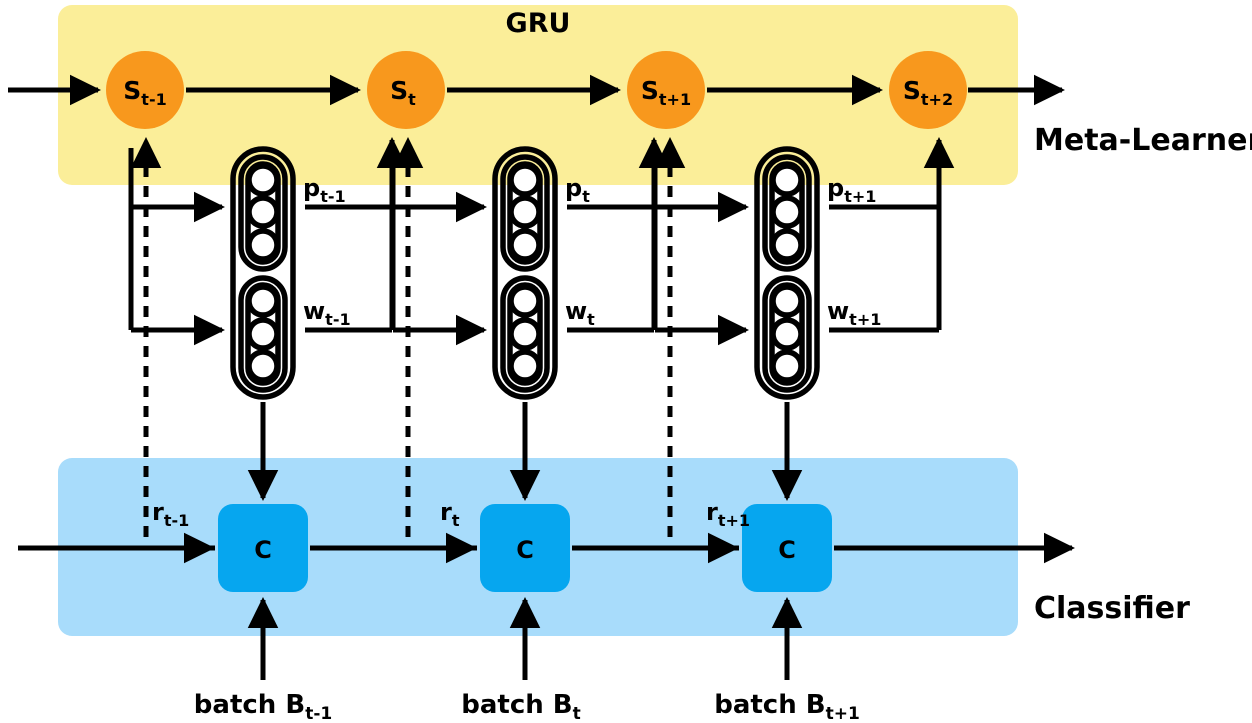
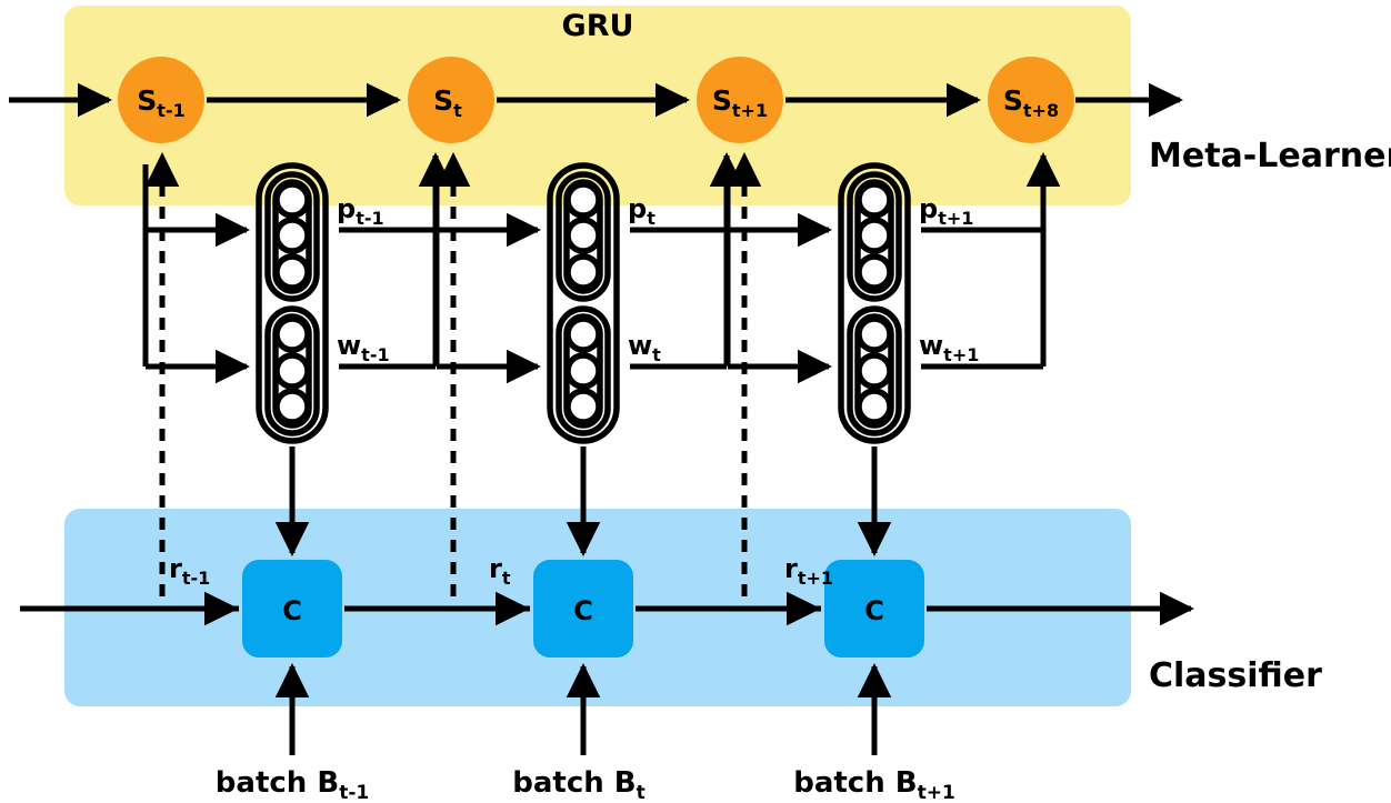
  GRU
  Meta-Learne
  Classifier
  pt-1
  wt-1
  pt
  wt
  pt+1
  wt+1
  St-1
  St
  St+1
- St+2
+ St+8
  C
  C
  C
  rt-1
  rt
  rt+1
  batch Bt-1
  batch Bt
  batch Bt+1
